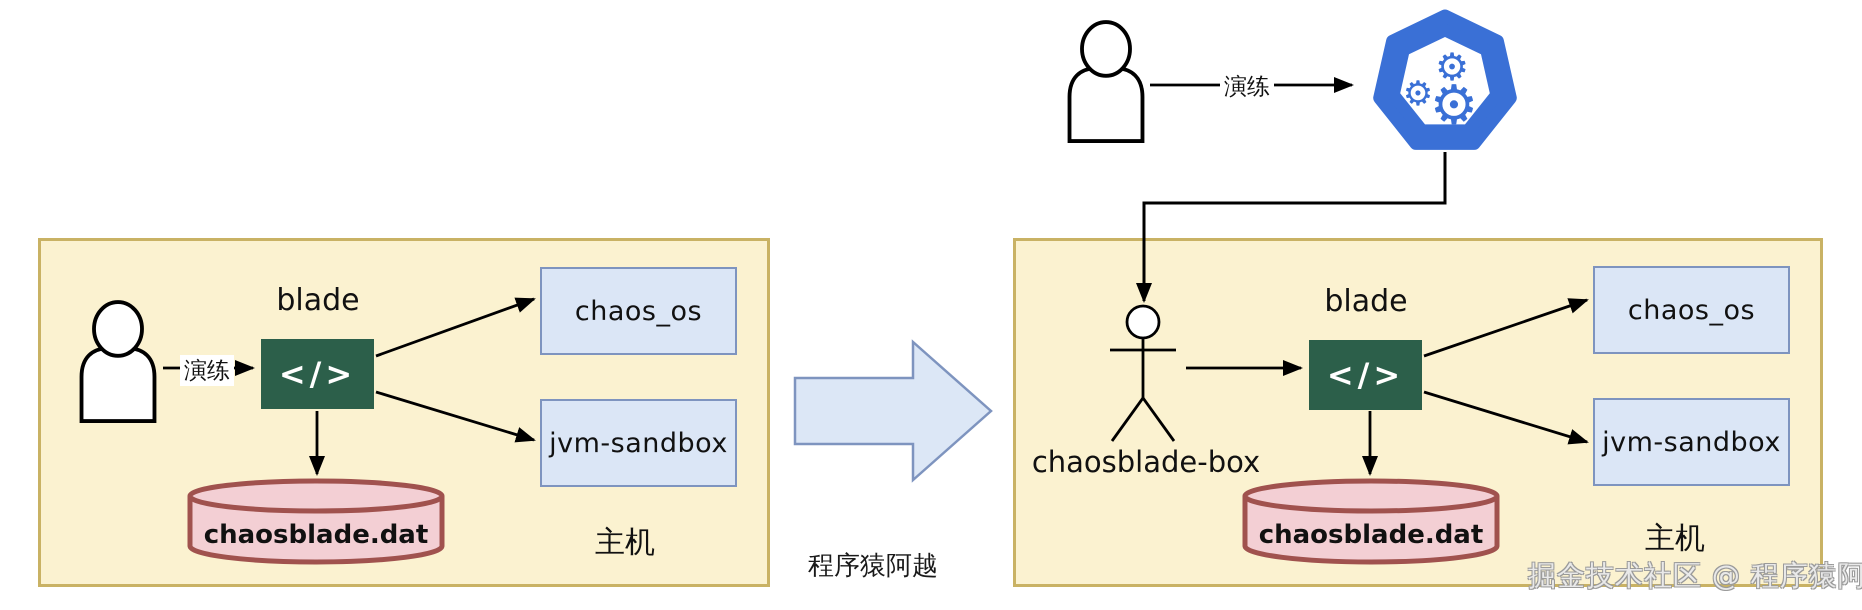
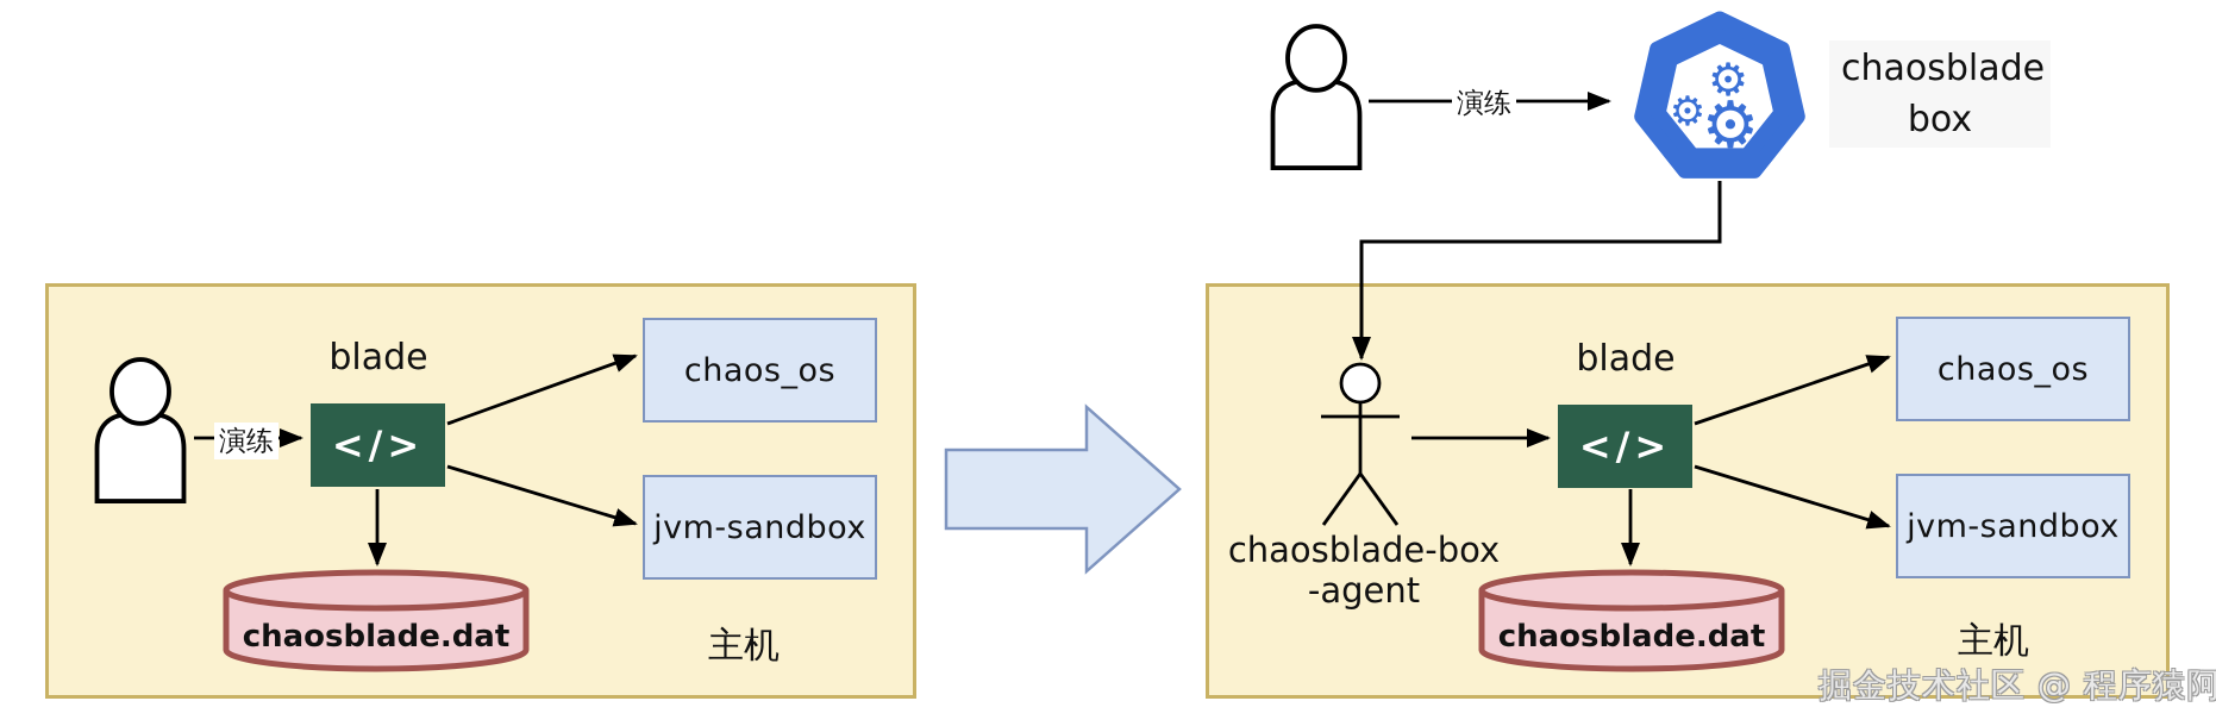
  ⚙
  ⚙
  ⚙
  </>
  </>
  chaos_os
  jvm-sandbox
  chaos_os
  jvm-sandbox
  chaosblade.dat
  chaosblade.dat
  blade
  blade
  演练
  演练
+ chaosblade
+ box
  chaosblade-box
+ -agent
  主机
  主机
- 程序猿阿越
  掘金技术社区 @ 程序猿阿
